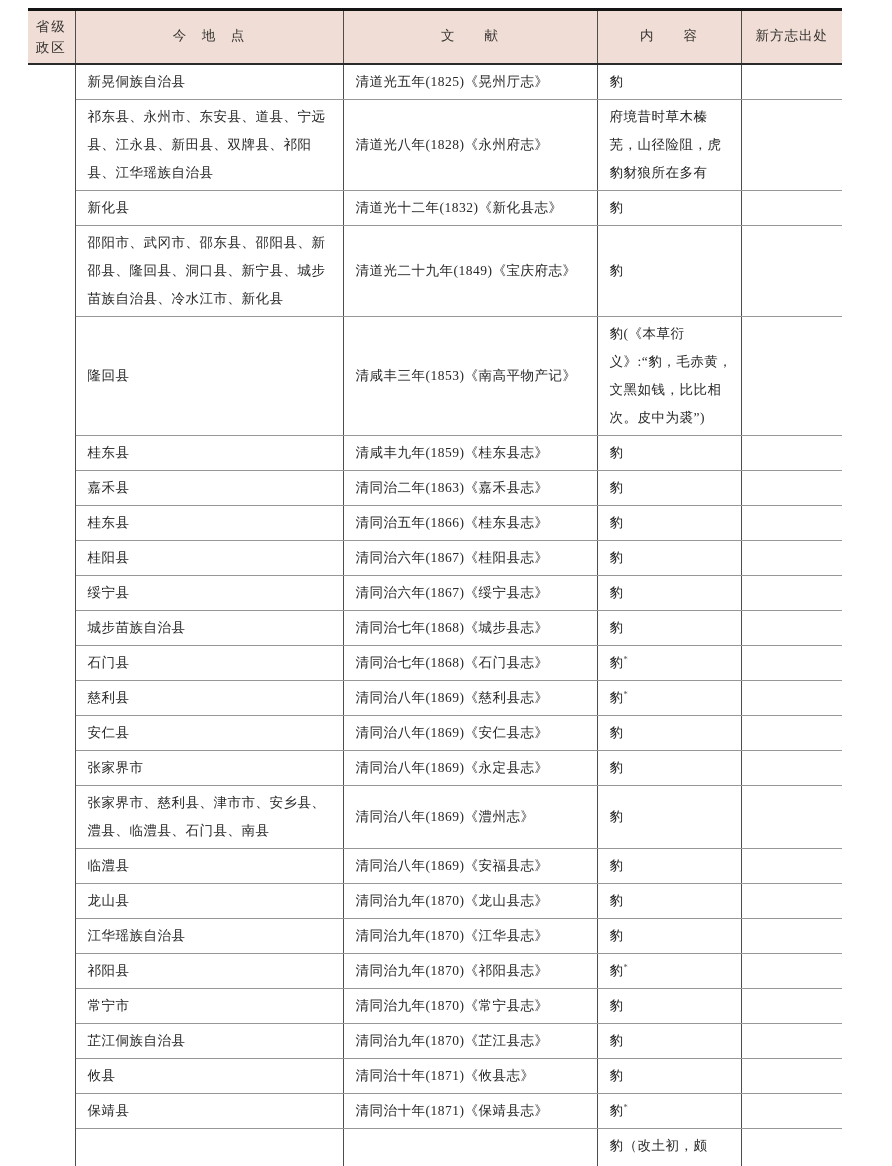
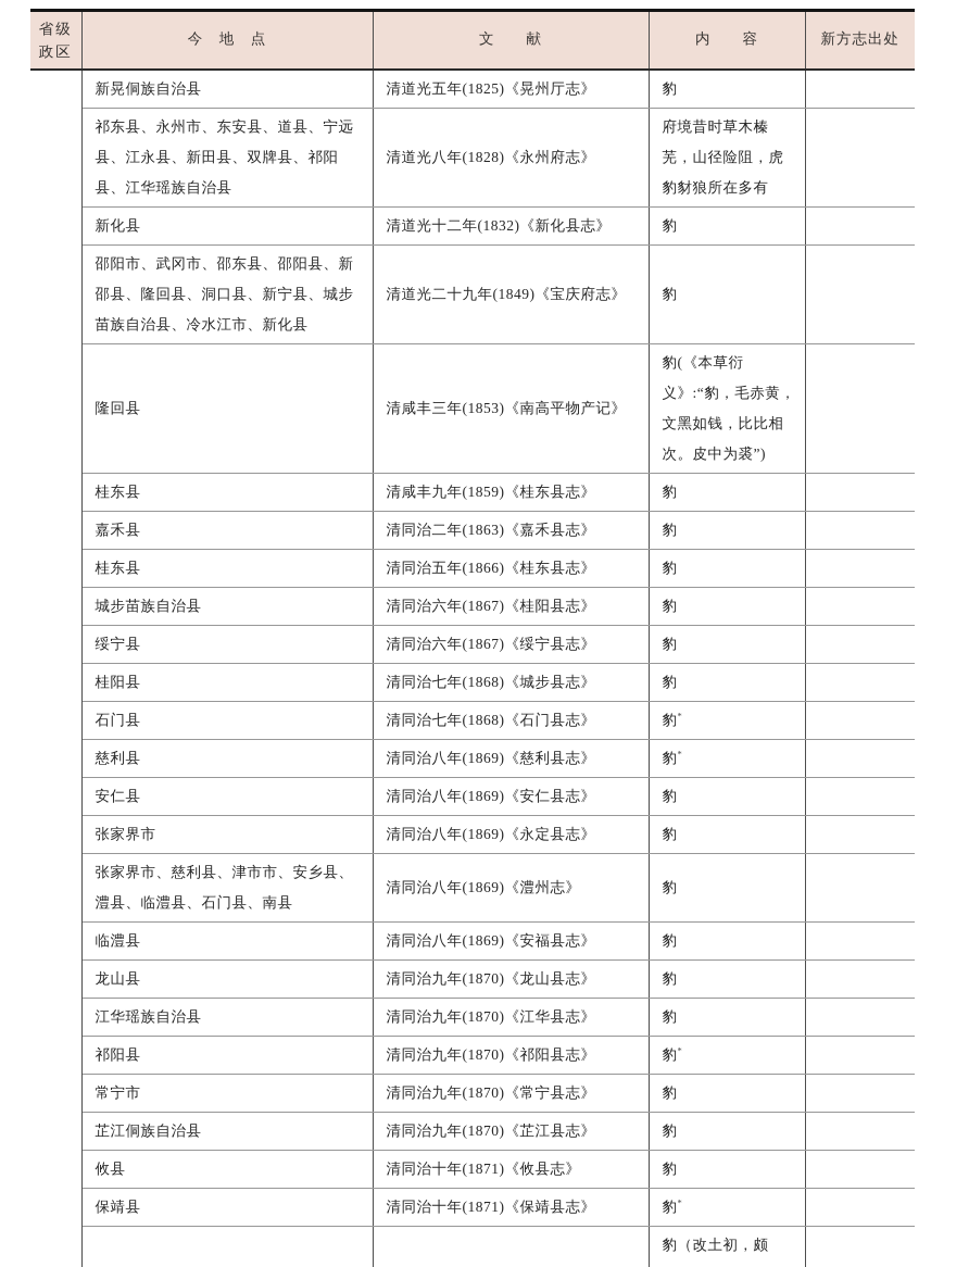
  省级 政区	今 地 点	文 献	内 容	新方志出处
  	新晃侗族自治县	清道光五年(1825)《晃州厅志》	豹
  祁东县、永州市、东安县、道县、宁远县、江永县、新田县、双牌县、祁阳县、江华瑶族自治县	清道光八年(1828)《永州府志》	府境昔时草木榛芜，山径险阻，虎豹豺狼所在多有
  新化县	清道光十二年(1832)《新化县志》	豹
  邵阳市、武冈市、邵东县、邵阳县、新邵县、隆回县、洞口县、新宁县、城步苗族自治县、冷水江市、新化县	清道光二十九年(1849)《宝庆府志》	豹
  隆回县	清咸丰三年(1853)《南高平物产记》	豹(《本草衍义》:“豹，毛赤黄，文黑如钱，比比相次。皮中为裘”)
  桂东县	清咸丰九年(1859)《桂东县志》	豹
  嘉禾县	清同治二年(1863)《嘉禾县志》	豹
  桂东县	清同治五年(1866)《桂东县志》	豹
- 桂阳县	清同治六年(1867)《桂阳县志》	豹
+ 城步苗族自治县	清同治六年(1867)《桂阳县志》	豹
  绥宁县	清同治六年(1867)《绥宁县志》	豹
- 城步苗族自治县	清同治七年(1868)《城步县志》	豹
+ 桂阳县	清同治七年(1868)《城步县志》	豹
  石门县	清同治七年(1868)《石门县志》	豹*
  慈利县	清同治八年(1869)《慈利县志》	豹*
  安仁县	清同治八年(1869)《安仁县志》	豹
  张家界市	清同治八年(1869)《永定县志》	豹
  张家界市、慈利县、津市市、安乡县、澧县、临澧县、石门县、南县	清同治八年(1869)《澧州志》	豹
  临澧县	清同治八年(1869)《安福县志》	豹
  龙山县	清同治九年(1870)《龙山县志》	豹
  江华瑶族自治县	清同治九年(1870)《江华县志》	豹
  祁阳县	清同治九年(1870)《祁阳县志》	豹*
  常宁市	清同治九年(1870)《常宁县志》	豹
  芷江侗族自治县	清同治九年(1870)《芷江县志》	豹
  攸县	清同治十年(1871)《攸县志》	豹
  保靖县	清同治十年(1871)《保靖县志》	豹*
